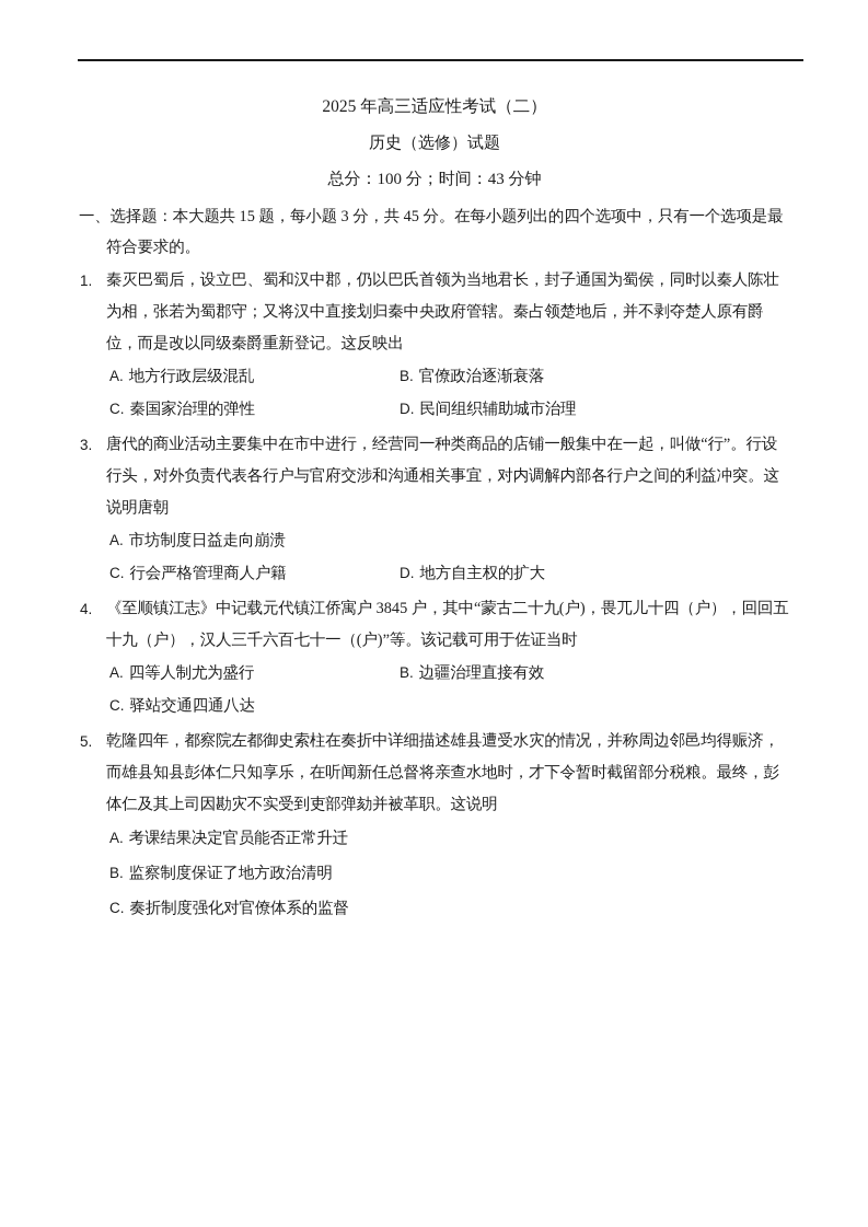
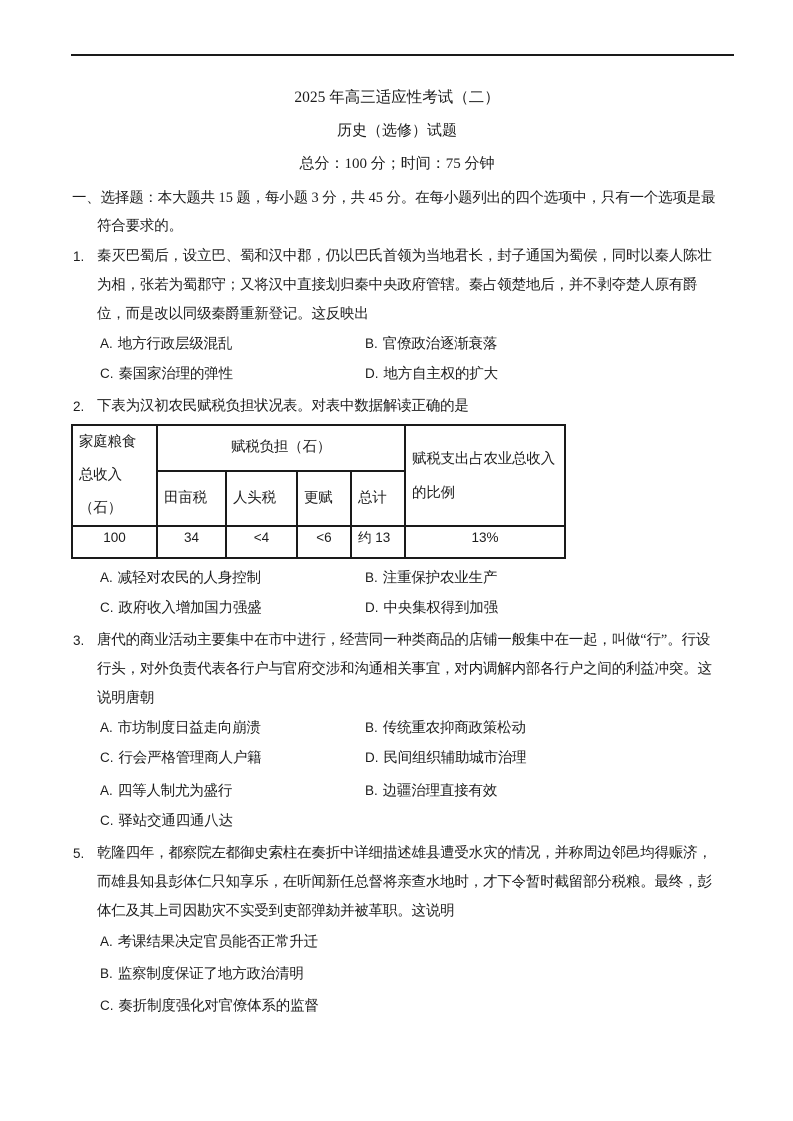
  2025 年高三适应性考试（二）
  历史（选修）试题
- 总分：100 分；时间：43 分钟
+ 总分：100 分；时间：75 分钟
  一、选择题：本大题共 15 题，每小题 3 分，共 45 分。在每小题列出的四个选项中，只有一个选项是最符合要求的。
  1.
  秦灭巴蜀后，设立巴、蜀和汉中郡，仍以巴氏首领为当地君长，封子通国为蜀侯，同时以秦人陈壮为相，张若为蜀郡守；又将汉中直接划归秦中央政府管辖。秦占领楚地后，并不剥夺楚人原有爵位，而是改以同级秦爵重新登记。这反映出
  A. 地方行政层级混乱
  B. 官僚政治逐渐衰落
  C. 秦国家治理的弹性
- D. 民间组织辅助城市治理
+ D. 地方自主权的扩大
+ 2.
+ 下表为汉初农民赋税负担状况表。对表中数据解读正确的是
+ 家庭粮食总收入（石）	赋税负担（石）	赋税支出占农业总收入的比例
+ 田亩税	人头税	更赋	总计
+ 100	34	<4	<6	约 13	13%
+ A. 减轻对农民的人身控制
+ B. 注重保护农业生产
+ C. 政府收入增加国力强盛
+ D. 中央集权得到加强
  3.
  唐代的商业活动主要集中在市中进行，经营同一种类商品的店铺一般集中在一起，叫做“行”。行设行头，对外负责代表各行户与官府交涉和沟通相关事宜，对内调解内部各行户之间的利益冲突。这说明唐朝
  A. 市坊制度日益走向崩溃
+ B. 传统重农抑商政策松动
  C. 行会严格管理商人户籍
- D. 地方自主权的扩大
+ D. 民间组织辅助城市治理
- 4.
- 《至顺镇江志》中记载元代镇江侨寓户 3845 户，其中“蒙古二十九(户)，畏兀儿十四（户），回回五十九（户），汉人三千六百七十一（(户)”等。该记载可用于佐证当时
  A. 四等人制尤为盛行
  B. 边疆治理直接有效
  C. 驿站交通四通八达
  5.
  乾隆四年，都察院左都御史索柱在奏折中详细描述雄县遭受水灾的情况，并称周边邻邑均得赈济，而雄县知县彭体仁只知享乐，在听闻新任总督将亲查水地时，才下令暂时截留部分税粮。最终，彭体仁及其上司因勘灾不实受到吏部弹劾并被革职。这说明
  A. 考课结果决定官员能否正常升迁
  B. 监察制度保证了地方政治清明
  C. 奏折制度强化对官僚体系的监督
